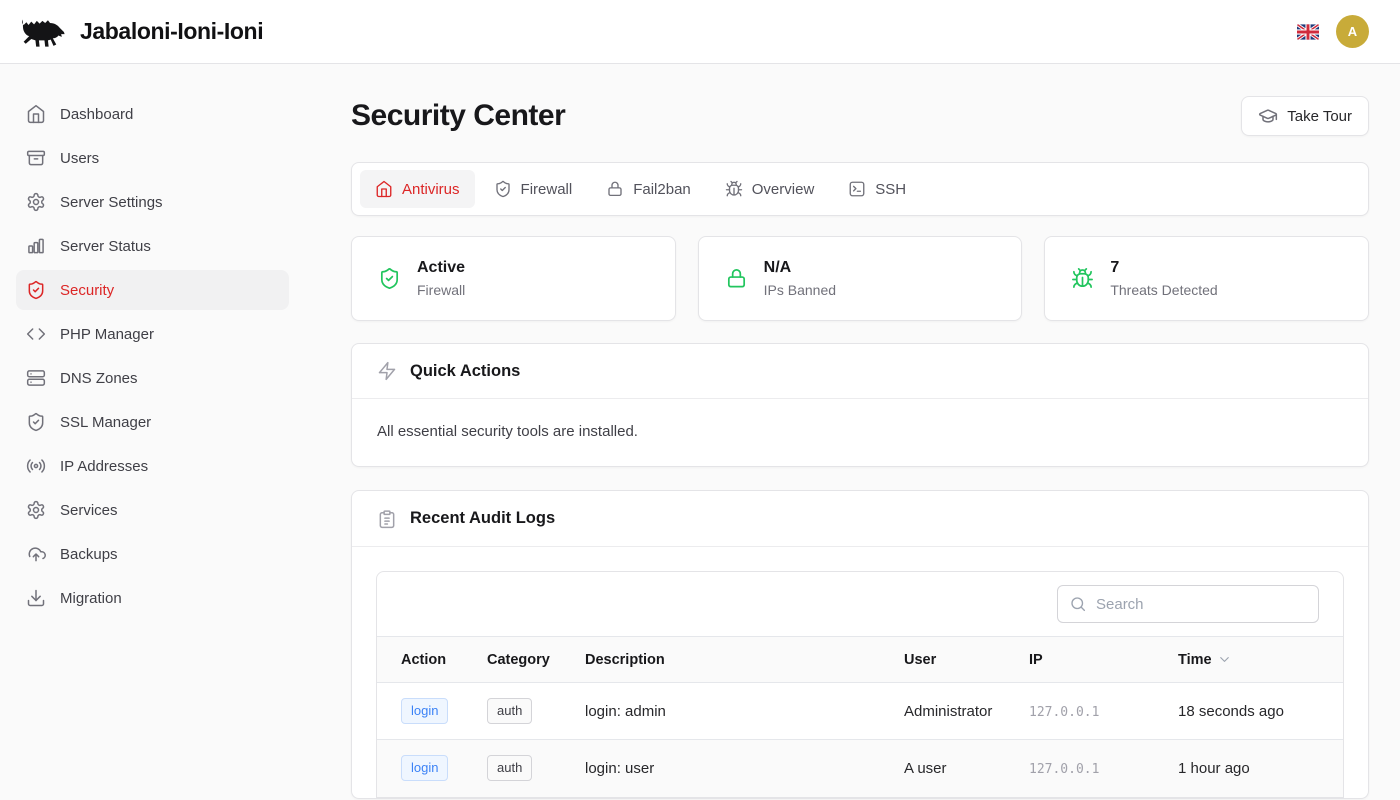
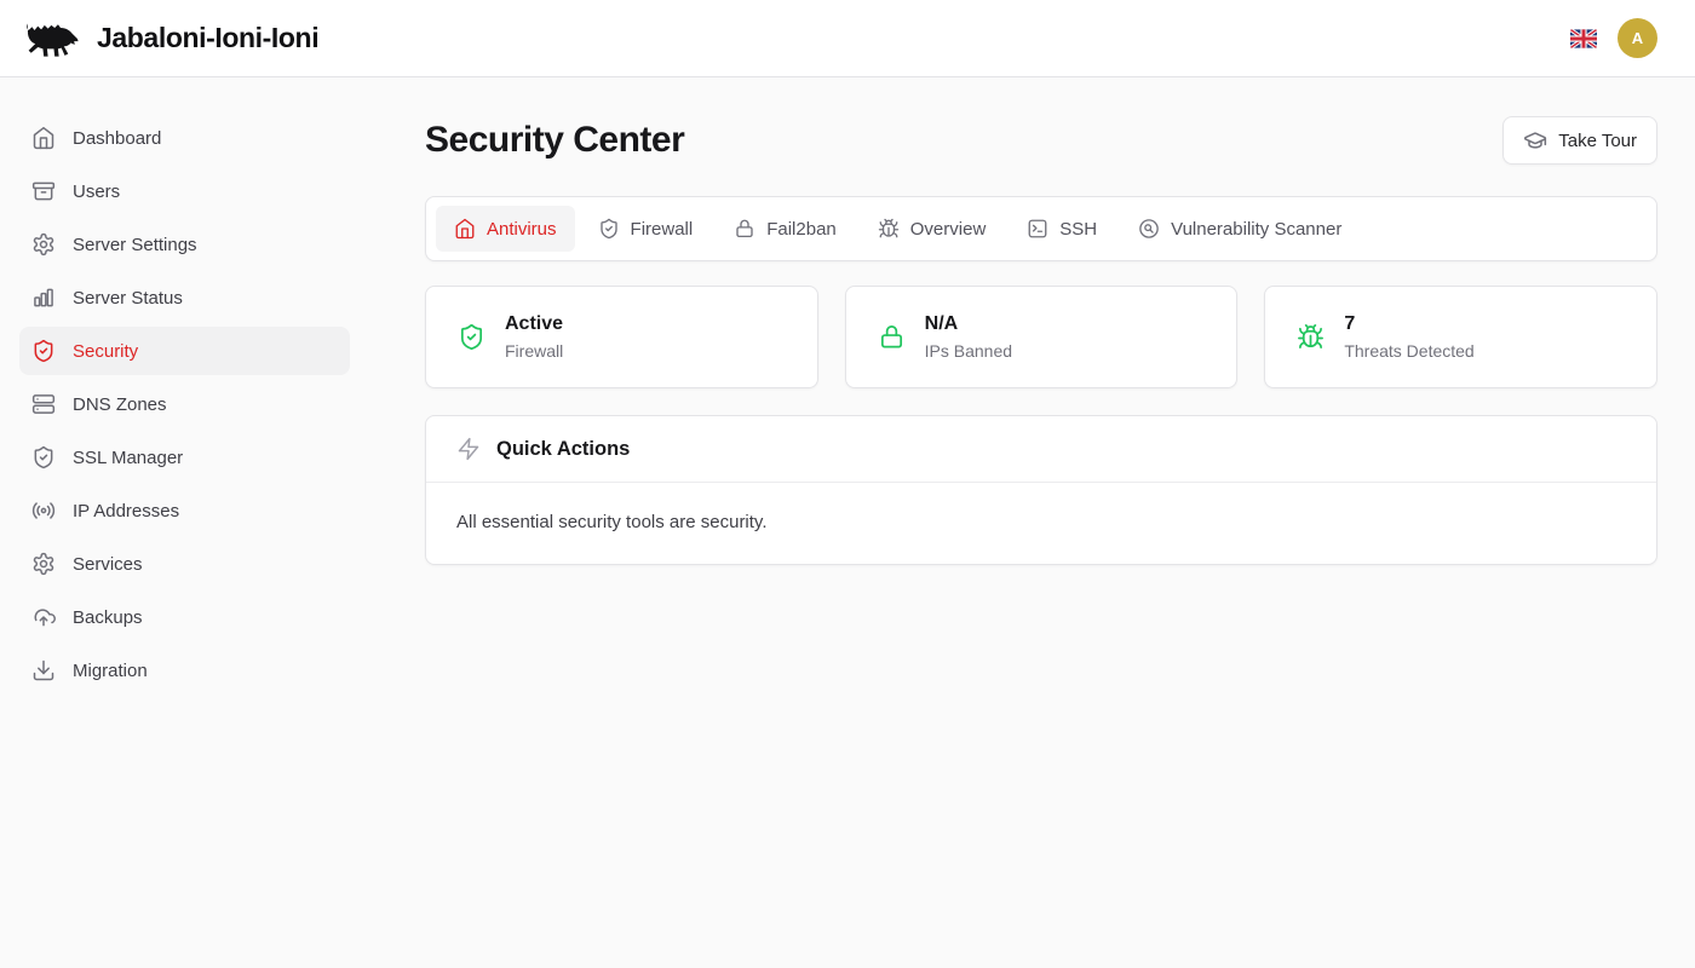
  Jabaloni-Ioni-Ioni
  A
  Dashboard
  Users
  Server Settings
  Server Status
  Security
- PHP Manager
  DNS Zones
  SSL Manager
  IP Addresses
  Services
  Backups
  Migration
  Security Center
  Take Tour
  Antivirus
  Firewall
  Fail2ban
  Overview
  SSH
+ Vulnerability Scanner
  Active
  Firewall
  N/A
  IPs Banned
  7
  Threats Detected
  Quick Actions
- All essential security tools are installed.
+ All essential security tools are security.
- Recent Audit Logs
- Search
- Action	Category	Description	User	IP	Time
- login	auth	login: admin	Administrator	127.0.0.1	18 seconds ago
- login	auth	login: user	A user	127.0.0.1	1 hour ago
